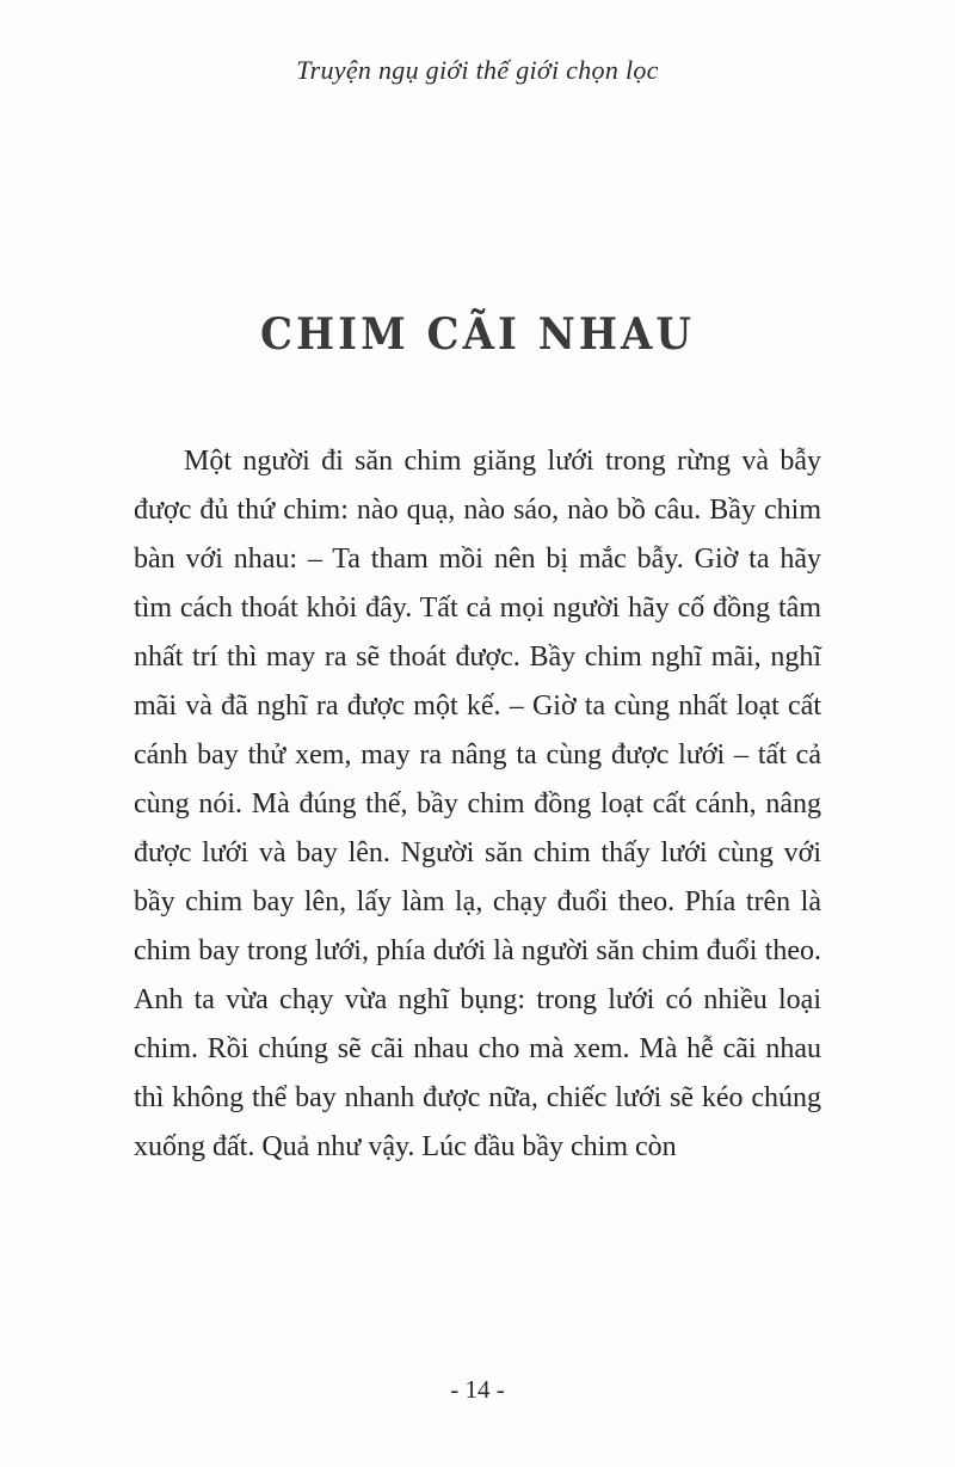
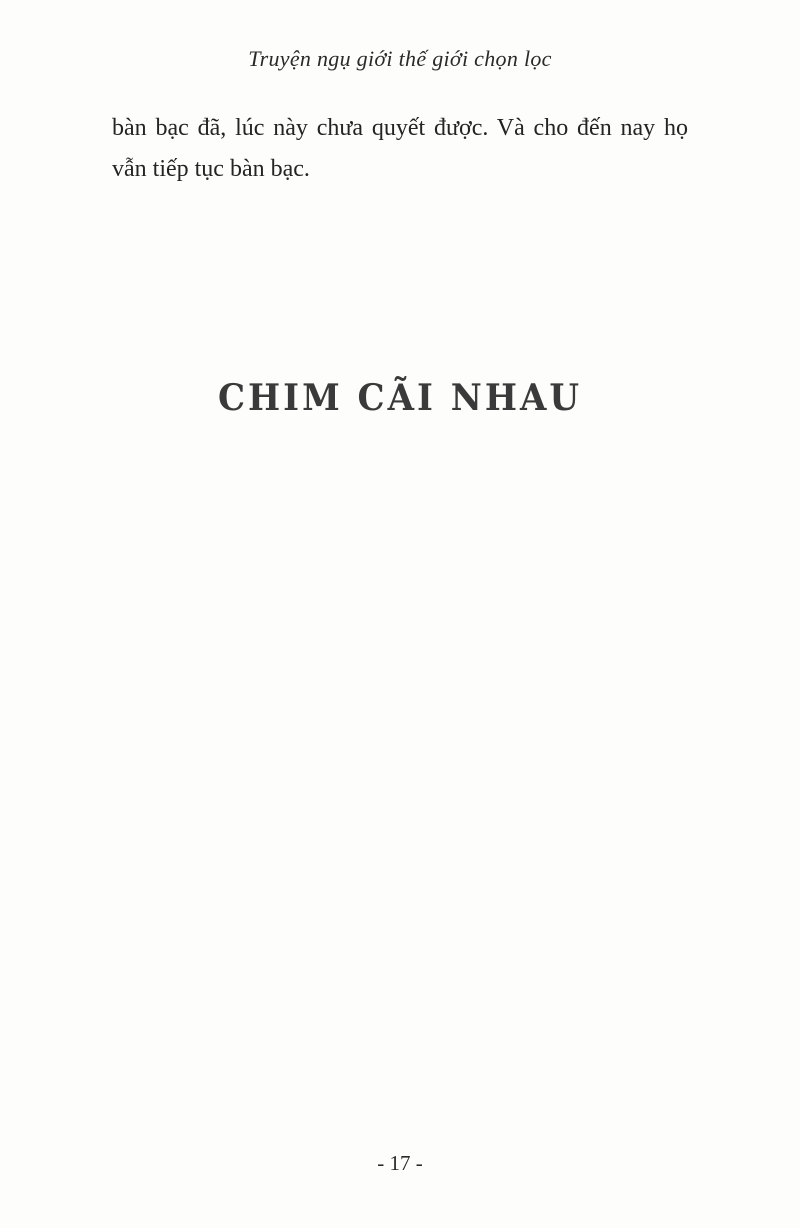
  Truyện ngụ giới thế giới chọn lọc
+ bàn bạc đã, lúc này chưa quyết được. Và cho đến nay họ vẫn tiếp tục bàn bạc.
  CHIM CÃI NHAU
- Một người đi săn chim giăng lưới trong rừng và bẫy được đủ thứ chim: nào quạ, nào sáo, nào bồ câu. Bầy chim bàn với nhau: – Ta tham mồi nên bị mắc bẫy. Giờ ta hãy tìm cách thoát khỏi đây. Tất cả mọi người hãy cố đồng tâm nhất trí thì may ra sẽ thoát được. Bầy chim nghĩ mãi, nghĩ mãi và đã nghĩ ra được một kế. – Giờ ta cùng nhất loạt cất cánh bay thử xem, may ra nâng ta cùng được lưới – tất cả cùng nói. Mà đúng thế, bầy chim đồng loạt cất cánh, nâng được lưới và bay lên. Người săn chim thấy lưới cùng với bầy chim bay lên, lấy làm lạ, chạy đuổi theo. Phía trên là chim bay trong lưới, phía dưới là người săn chim đuổi theo. Anh ta vừa chạy vừa nghĩ bụng: trong lưới có nhiều loại chim. Rồi chúng sẽ cãi nhau cho mà xem. Mà hễ cãi nhau thì không thể bay nhanh được nữa, chiếc lưới sẽ kéo chúng xuống đất. Quả như vậy. Lúc đầu bầy chim còn
- - 14 -
+ - 17 -
